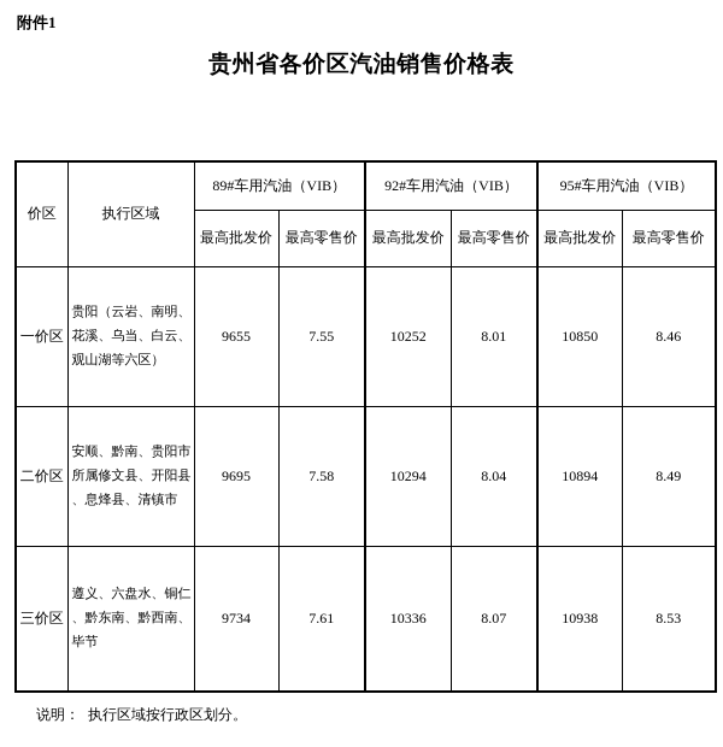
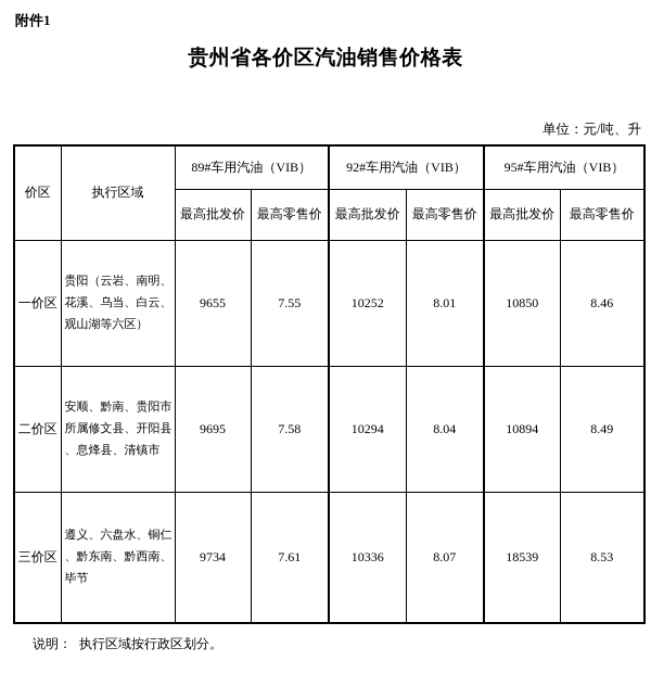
  附件1
  贵州省各价区汽油销售价格表
+ 单位：元/吨、升
  价区	执行区域	89#车用汽油（VIB）	92#车用汽油（VIB）	95#车用汽油（VIB）
  最高批发价	最高零售价	最高批发价	最高零售价	最高批发价	最高零售价
  一价区	贵阳（云岩、南明、花溪、乌当、白云、观山湖等六区）	9655	7.55	10252	8.01	10850	8.46
  二价区	安顺、黔南、贵阳市所属修文县、开阳县、息烽县、清镇市	9695	7.58	10294	8.04	10894	8.49
- 三价区	遵义、六盘水、铜仁、黔东南、黔西南、毕节	9734	7.61	10336	8.07	10938	8.53
+ 三价区	遵义、六盘水、铜仁、黔东南、黔西南、毕节	9734	7.61	10336	8.07	18539	8.53
  说明： 执行区域按行政区划分。
